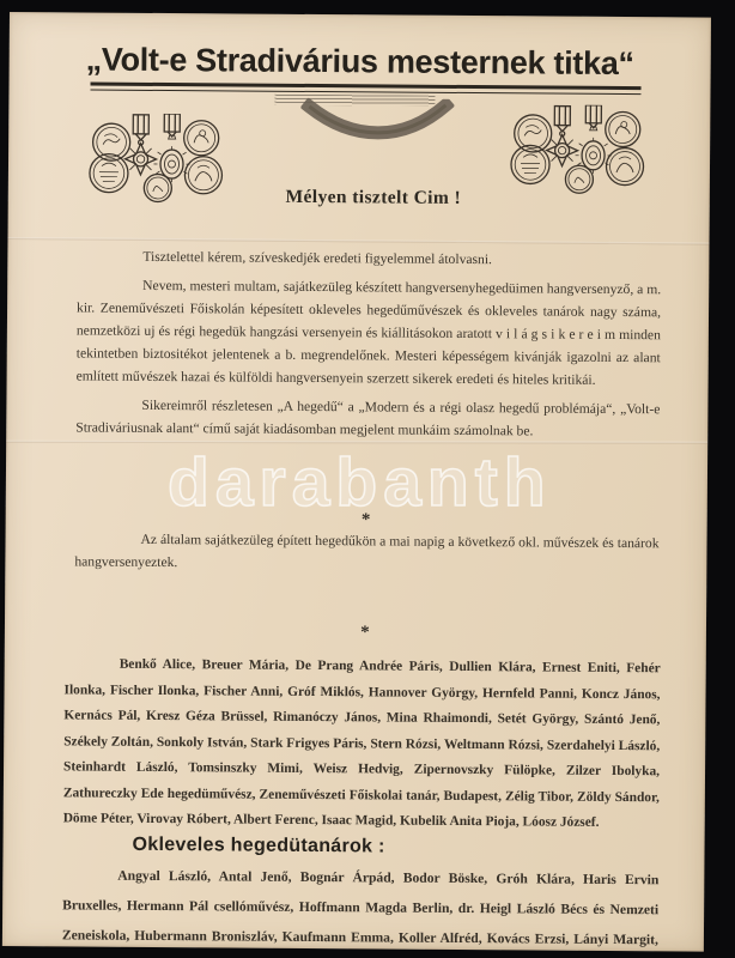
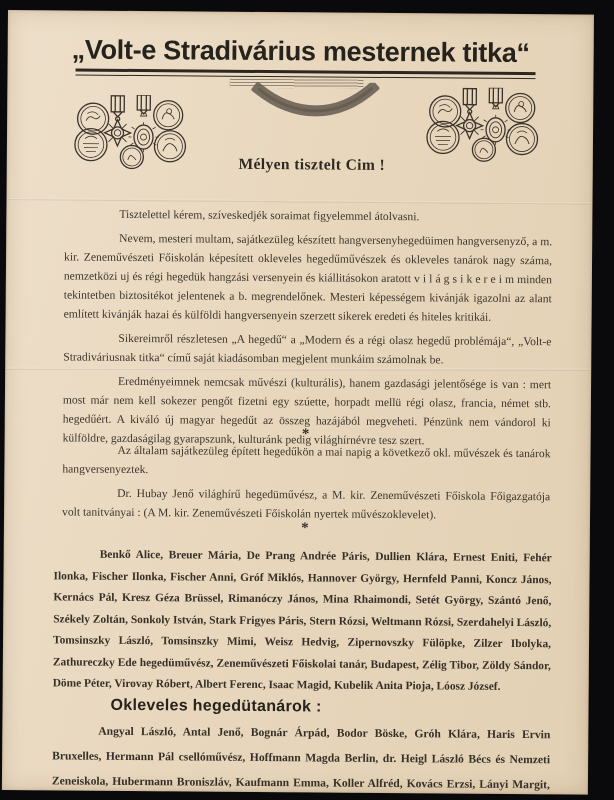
  „Volt-e Stradivárius mesternek titka“
  Mélyen tisztelt Cim !
- Tisztelettel kérem, szíveskedjék eredeti figyelemmel átolvasni.
+ Tisztelettel kérem, szíveskedjék soraimat figyelemmel átolvasni.
- Nevem, mesteri multam, sajátkezüleg készített hangversenyhegedüimen hangversenyző, a m. kir. Zeneművészeti Főiskolán képesített okleveles hegedűművészek és okleveles tanárok nagy száma, nemzetközi uj és régi hegedük hangzási versenyein és kiállitásokon aratott v i l á g s i k e r e i m minden tekintetben biztositékot jelentenek a b. megrendelőnek. Mesteri képességem kivánják igazolni az alant említett művészek hazai és külföldi hangversenyein szerzett sikerek eredeti és hiteles kritikái.
+ Nevem, mesteri multam, sajátkezüleg készített hangversenyhegedüimen hangversenyző, a m. kir. Zeneművészeti Főiskolán képesített okleveles hegedűművészek és okleveles tanárok nagy száma, nemzetközi uj és régi hegedük hangzási versenyein és kiállitásokon aratott v i l á g s i k e r e i m minden tekintetben biztositékot jelentenek a b. megrendelőnek. Mesteri képességem kivánják igazolni az alant említett kivánják hazai és külföldi hangversenyein szerzett sikerek eredeti és hiteles kritikái.
- Sikereimről részletesen „A hegedű“ a „Modern és a régi olasz hegedű problémája“, „Volt-e Stradiváriusnak alant“ című saját kiadásomban megjelent munkáim számolnak be.
+ Sikereimről részletesen „A hegedű“ a „Modern és a régi olasz hegedű problémája“, „Volt-e Stradiváriusnak titka“ című saját kiadásomban megjelent munkáim számolnak be.
+ Eredményeimnek nemcsak művészi (kulturális), hanem gazdasági jelentősége is van : mert most már nem kell sokezer pengőt fizetni egy szúette, horpadt mellü régi olasz, francia, német stb. hegedűért. A kiváló új magyar hegedűt az összeg hazájából megveheti. Pénzünk nem vándorol ki külföldre, gazdaságilag gyarapszunk, kulturánk pedig világhírnévre tesz szert.
  *
  Az általam sajátkezüleg épített hegedűkön a mai napig a következő okl. művészek és tanárok hangversenyeztek.
+ Dr. Hubay Jenő világhírű hegedüművész, a M. kir. Zeneművészeti Főiskola Főigazgatója volt tanitványai : (A M. kir. Zeneművészeti Főiskolán nyertek művészoklevelet).
  *
- Benkő Alice, Breuer Mária, De Prang Andrée Páris, Dullien Klára, Ernest Eniti, Fehér Ilonka, Fischer Ilonka, Fischer Anni, Gróf Miklós, Hannover György, Hernfeld Panni, Koncz János, Kernács Pál, Kresz Géza Brüssel, Rimanóczy János, Mina Rhaimondi, Setét György, Szántó Jenő, Székely Zoltán, Sonkoly István, Stark Frigyes Páris, Stern Rózsi, Weltmann Rózsi, Szerdahelyi László, Steinhardt László, Tomsinszky Mimi, Weisz Hedvig, Zipernovszky Fülöpke, Zilzer Ibolyka, Zathureczky Ede hegedüművész, Zeneművészeti Főiskolai tanár, Budapest, Zélig Tibor, Zöldy Sándor, Döme Péter, Virovay Róbert, Albert Ferenc, Isaac Magid, Kubelik Anita Pioja, Lóosz József.
+ Benkő Alice, Breuer Mária, De Prang Andrée Páris, Dullien Klára, Ernest Eniti, Fehér Ilonka, Fischer Ilonka, Fischer Anni, Gróf Miklós, Hannover György, Hernfeld Panni, Koncz János, Kernács Pál, Kresz Géza Brüssel, Rimanóczy János, Mina Rhaimondi, Setét György, Szántó Jenő, Székely Zoltán, Sonkoly István, Stark Frigyes Páris, Stern Rózsi, Weltmann Rózsi, Szerdahelyi László, Tomsinszky László, Tomsinszky Mimi, Weisz Hedvig, Zipernovszky Fülöpke, Zilzer Ibolyka, Zathureczky Ede hegedüművész, Zeneművészeti Főiskolai tanár, Budapest, Zélig Tibor, Zöldy Sándor, Döme Péter, Virovay Róbert, Albert Ferenc, Isaac Magid, Kubelik Anita Pioja, Lóosz József.
  Okleveles hegedütanárok :
  Angyal László, Antal Jenő, Bognár Árpád, Bodor Böske, Gróh Klára, Haris Ervin Bruxelles, Hermann Pál csellóművész, Hoffmann Magda Berlin, dr. Heigl László Bécs és Nemzeti Zeneiskola, Hubermann Broniszláv, Kaufmann Emma, Koller Alfréd, Kovács Erzsi, Lányi Margit,
- darabanth
